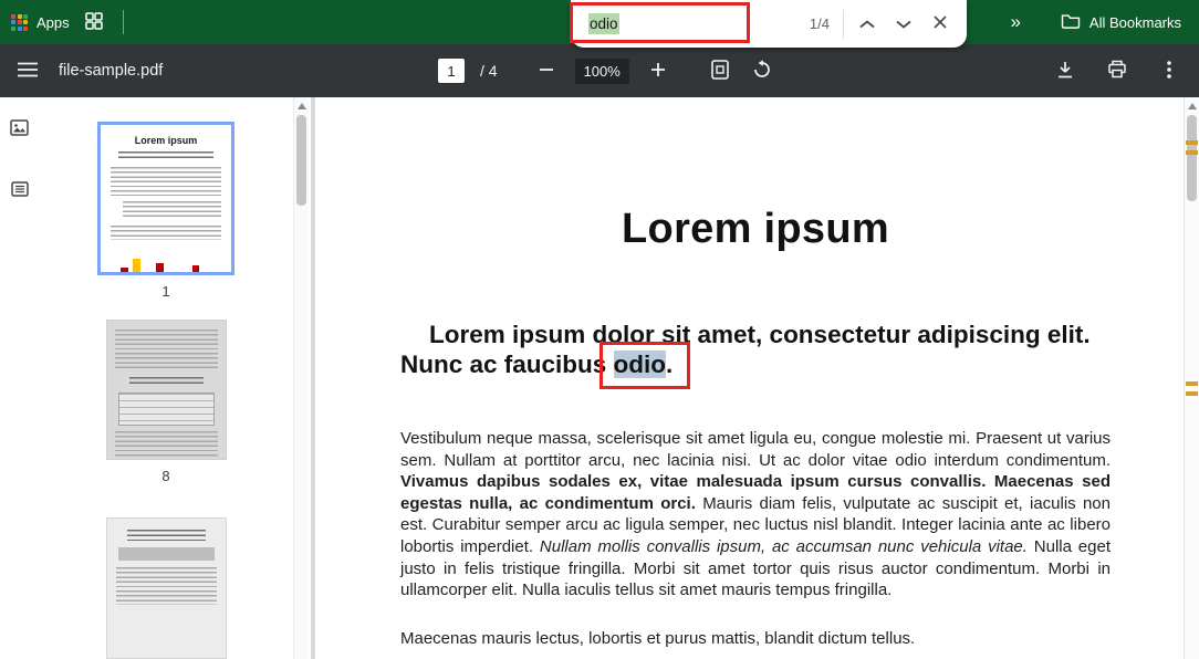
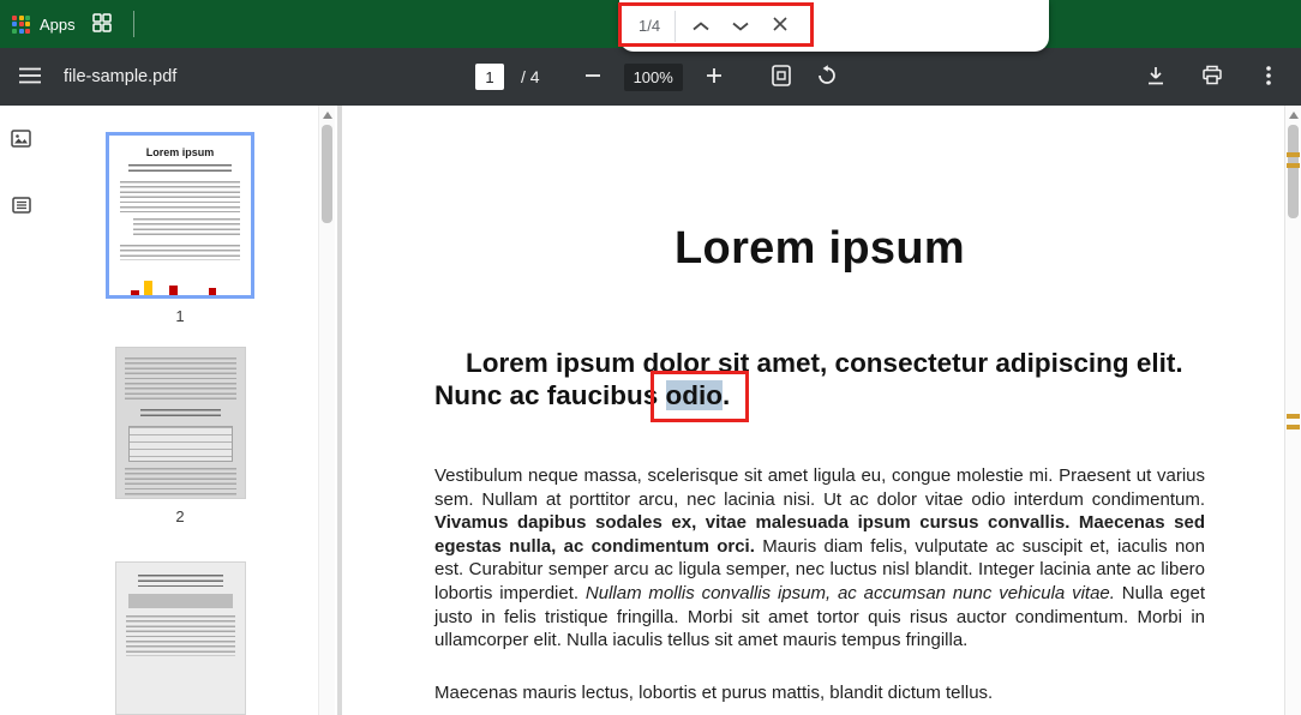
  Apps
- »
- All Bookmarks
- odio
  1/4
  file-sample.pdf
  1
  / 4
  100%
  Lorem ipsum
  1
- 8
+ 2
  Lorem ipsum
  Lorem ipsum dolor sit amet, consectetur adipiscing elit. Nunc ac faucibus odio.
  Vestibulum neque massa, scelerisque sit amet ligula eu, congue molestie mi. Praesent ut varius sem. Nullam at porttitor arcu, nec lacinia nisi. Ut ac dolor vitae odio interdum condimentum. Vivamus dapibus sodales ex, vitae malesuada ipsum cursus convallis. Maecenas sed egestas nulla, ac condimentum orci. Mauris diam felis, vulputate ac suscipit et, iaculis non est. Curabitur semper arcu ac ligula semper, nec luctus nisl blandit. Integer lacinia ante ac libero lobortis imperdiet. Nullam mollis convallis ipsum, ac accumsan nunc vehicula vitae. Nulla eget justo in felis tristique fringilla. Morbi sit amet tortor quis risus auctor condimentum. Morbi in ullamcorper elit. Nulla iaculis tellus sit amet mauris tempus fringilla.
  Maecenas mauris lectus, lobortis et purus mattis, blandit dictum tellus.
